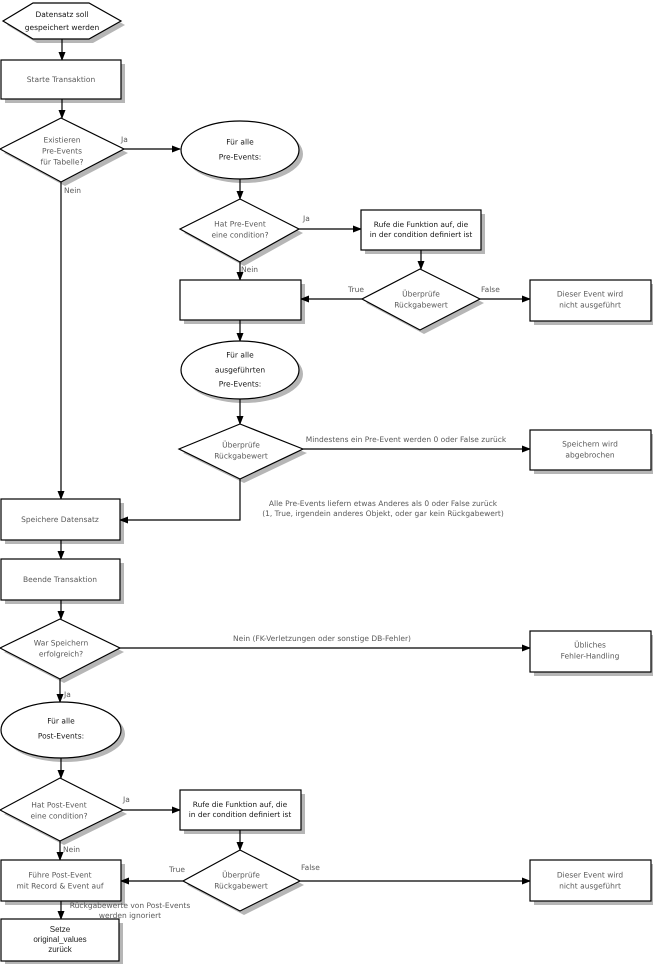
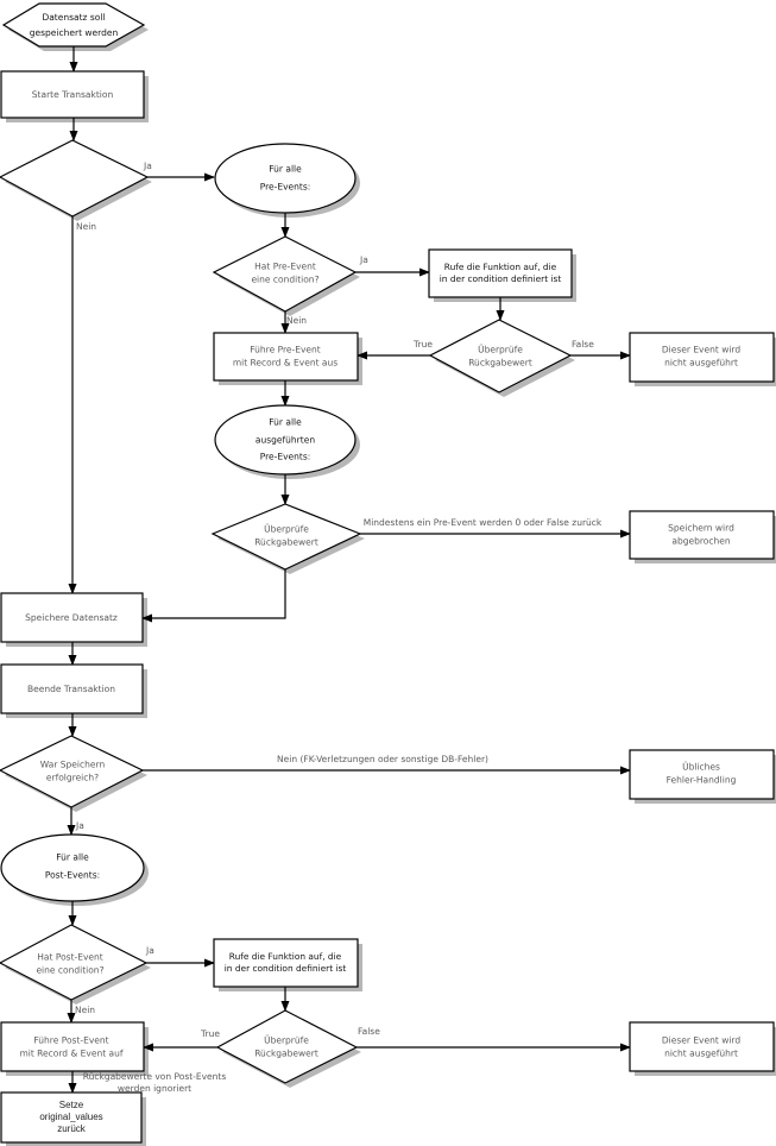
  Datensatz soll
  gespeichert werden
  Starte Transaktion
- Existieren
- Pre-Events
- für Tabelle?
  Für alle
  Pre-Events:
  Hat Pre-Event
  eine condition?
  Rufe die Funktion auf, die
  in der condition definiert ist
  Überprüfe
  Rückgabewert
  Dieser Event wird
  nicht ausgeführt
+ Führe Pre-Event
+ mit Record & Event aus
  Für alle
  ausgeführten
  Pre-Events:
  Überprüfe
  Rückgabewert
  Speichern wird
  abgebrochen
  Speichere Datensatz
  Beende Transaktion
  War Speichern
  erfolgreich?
  Übliches
  Fehler-Handling
  Für alle
  Post-Events:
  Hat Post-Event
  eine condition?
  Rufe die Funktion auf, die
  in der condition definiert ist
  Überprüfe
  Rückgabewert
  Führe Post-Event
  mit Record & Event auf
  Dieser Event wird
  nicht ausgeführt
  Setze
  original_values
  zurück
  Ja
  Nein
  Ja
  Nein
  True
  False
  Mindestens ein Pre-Event werden 0 oder False zurück
- Alle Pre-Events liefern etwas Anderes als 0 oder False zurück
- (1, True, irgendein anderes Objekt, oder gar kein Rückgabewert)
  Nein (FK-Verletzungen oder sonstige DB-Fehler)
  Ja
  Ja
  Nein
  True
  False
  Rückgabewerte von Post-Events
  werden ignoriert
